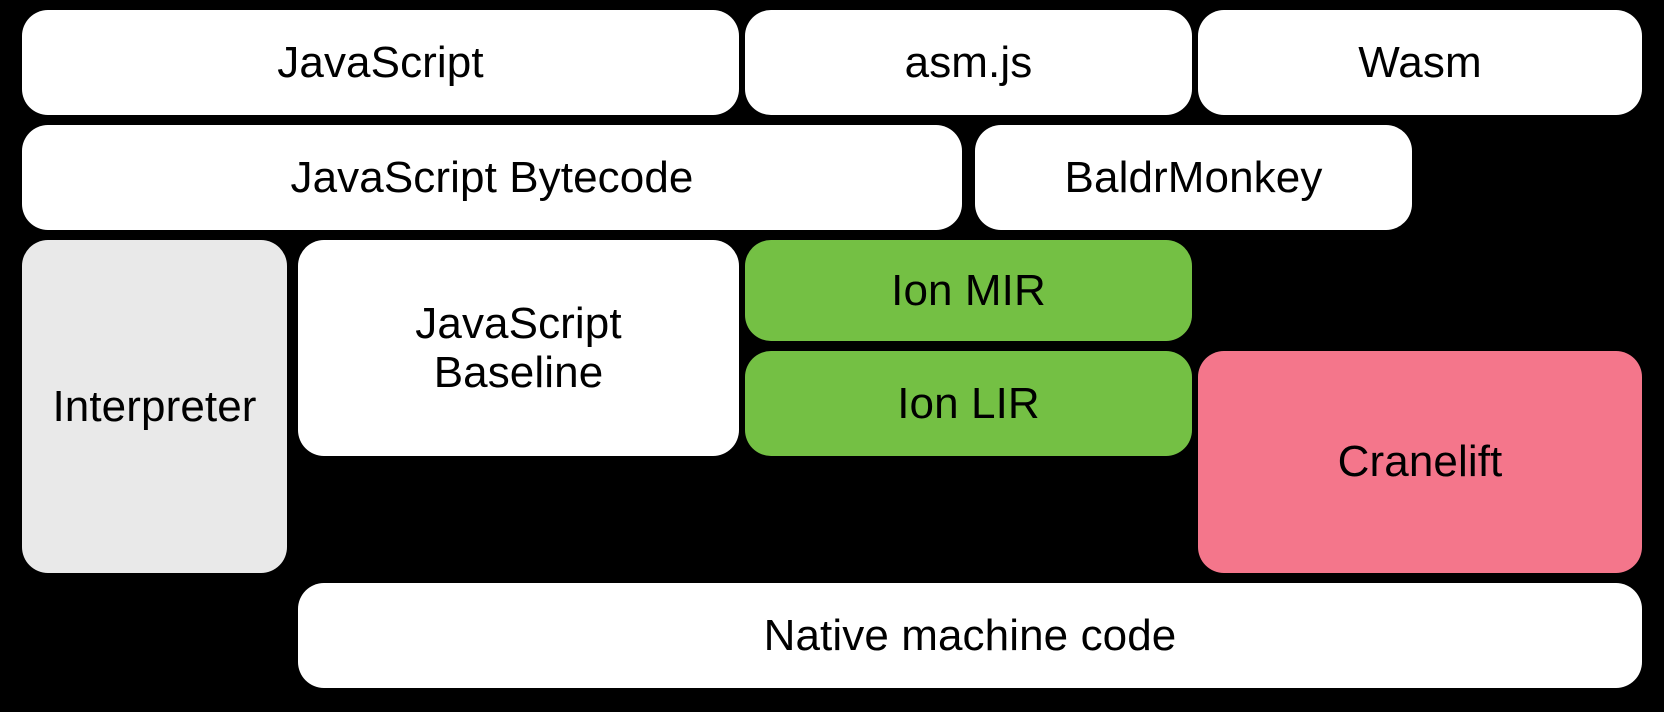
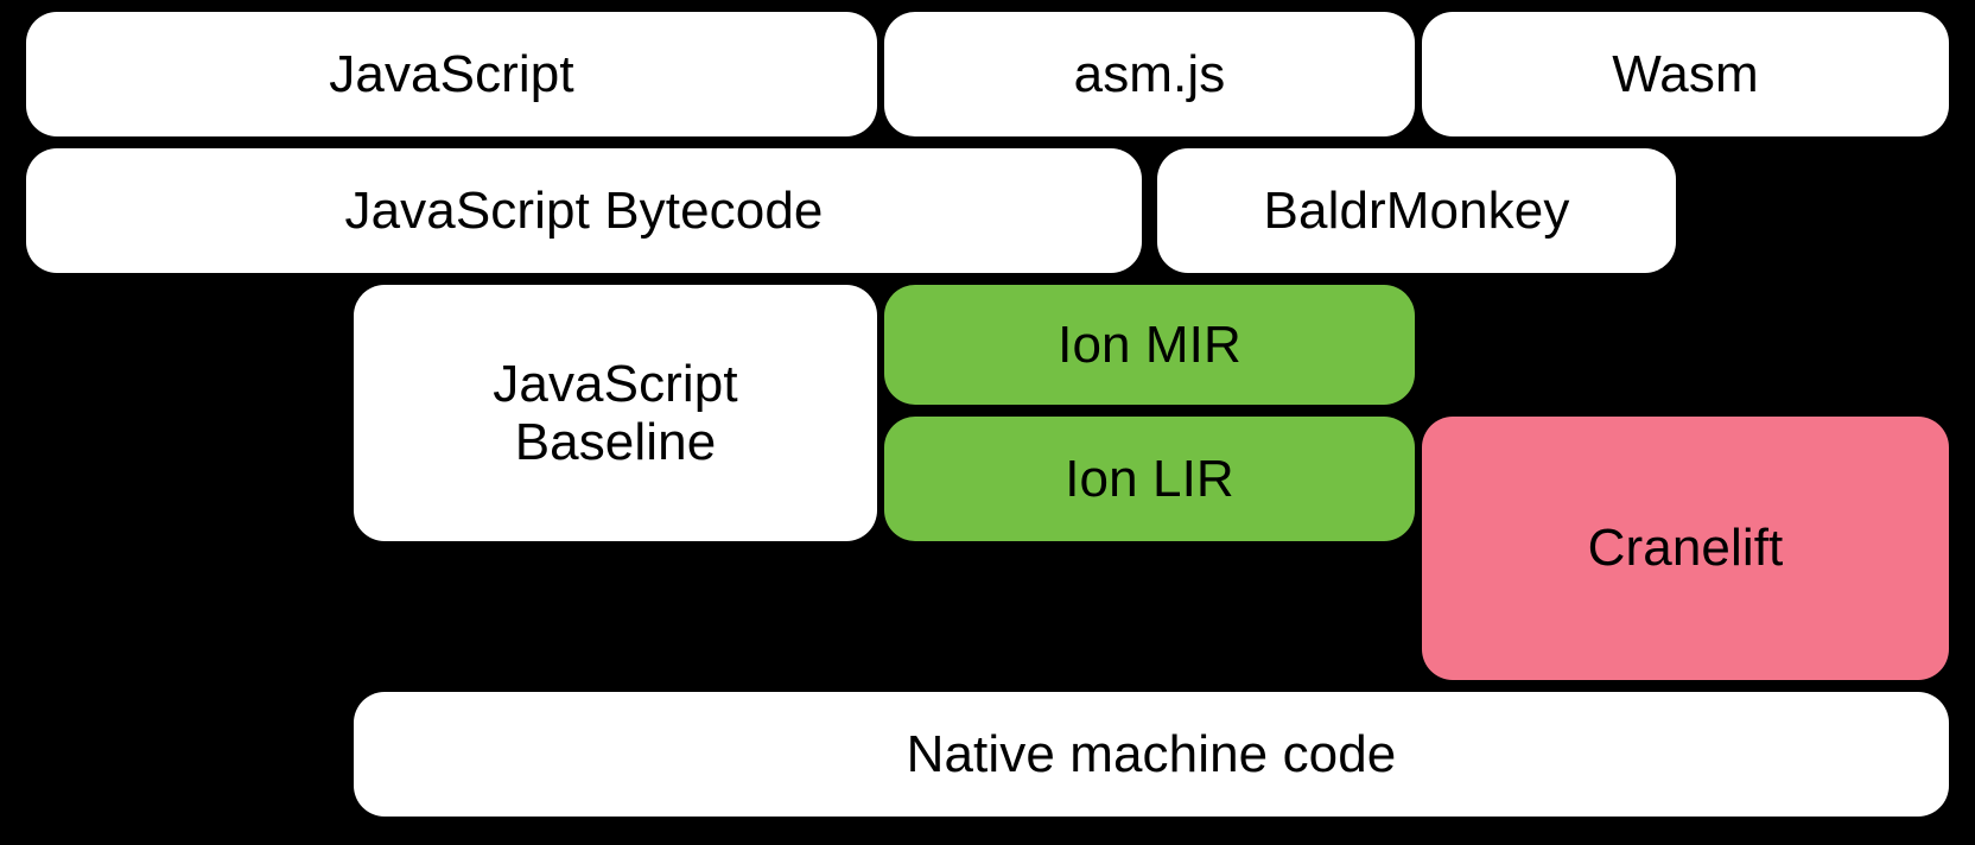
  JavaScript
  asm.js
  Wasm
  JavaScript Bytecode
  BaldrMonkey
- Interpreter
  JavaScript
  Baseline
  Ion MIR
  Ion LIR
  Cranelift
  Native machine code
